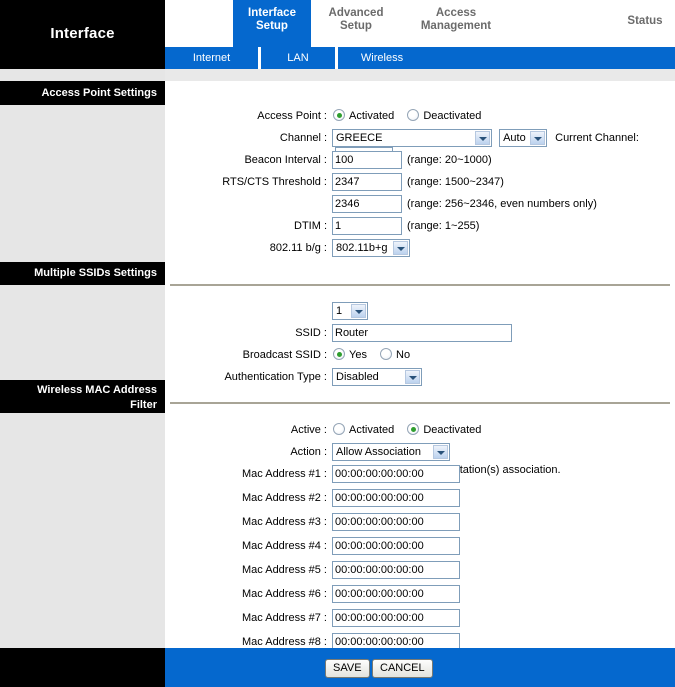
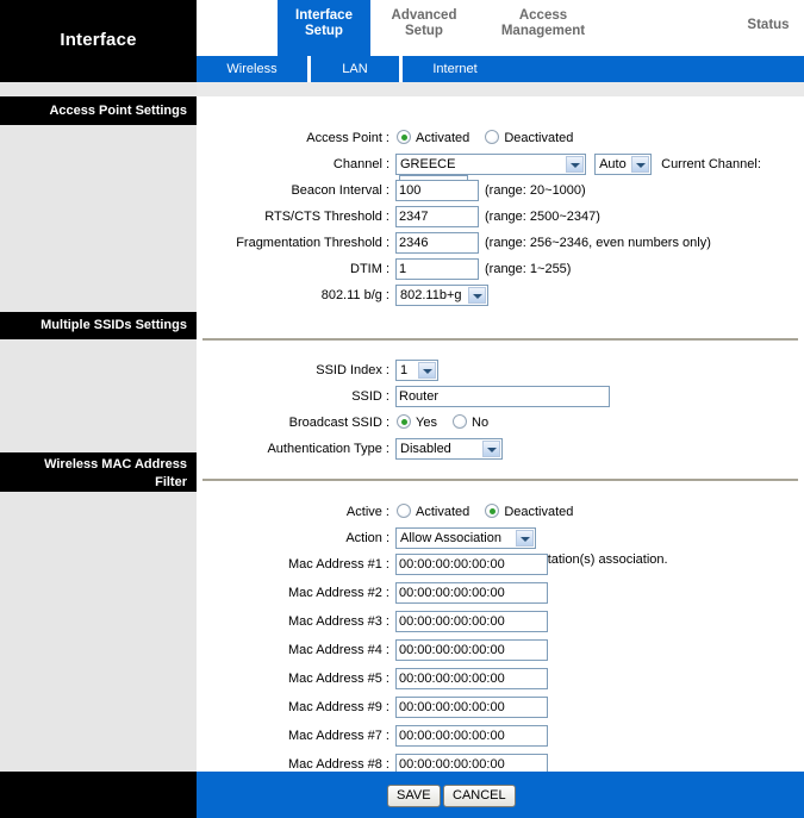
  Interface
  Interface
  Setup
  Advanced
  Setup
  Access
  Management
  Status
- Internet
+ Wireless
  LAN
- Wireless
+ Internet
  Access Point Settings
  Access Point :
  Activated Deactivated
  Channel :
  GREECE
  Auto
  Current Channel:
  Beacon Interval :
  100
  (range: 20~1000)
  RTS/CTS Threshold :
  2347
- (range: 1500~2347)
+ (range: 2500~2347)
+ Fragmentation Threshold :
  2346
  (range: 256~2346, even numbers only)
  DTIM :
  1
  (range: 1~255)
  802.11 b/g :
  802.11b+g
  Multiple SSIDs Settings
+ SSID Index :
  1
  SSID :
  Router
  Broadcast SSID :
  Yes No
  Authentication Type :
  Disabled
  Wireless MAC Address
  Filter
  Active :
  Activated Deactivated
  Action :
  Allow Association
  Mac Address #1 :
  00:00:00:00:00:00
  Mac Address #2 :
  00:00:00:00:00:00
  Mac Address #3 :
  00:00:00:00:00:00
  Mac Address #4 :
  00:00:00:00:00:00
  Mac Address #5 :
  00:00:00:00:00:00
- Mac Address #6 :
+ Mac Address #9 :
  00:00:00:00:00:00
  Mac Address #7 :
  00:00:00:00:00:00
  Mac Address #8 :
  00:00:00:00:00:00
  SAVE
  CANCEL
